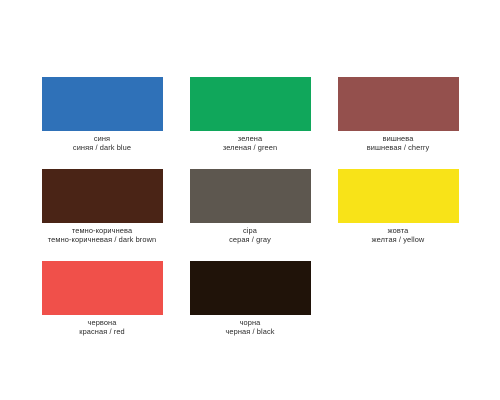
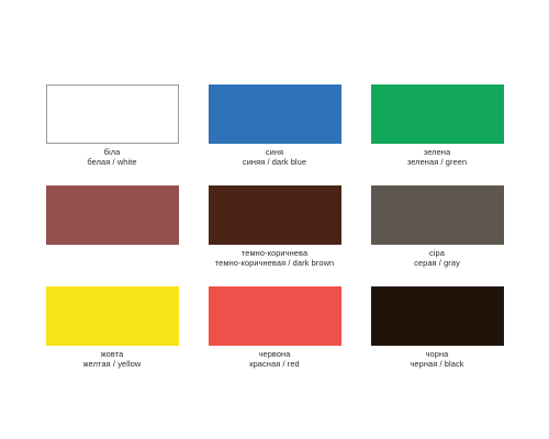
+ біла
+ белая / white
  синя
  синяя / dark blue
  зелена
  зеленая / green
- вишнева
- вишневая / cherry
  темно-коричнева
  темно-коричневая / dark brown
  сіра
  серая / gray
  жовта
  желтая / yellow
  червона
  красная / red
  чорна
  черная / black
